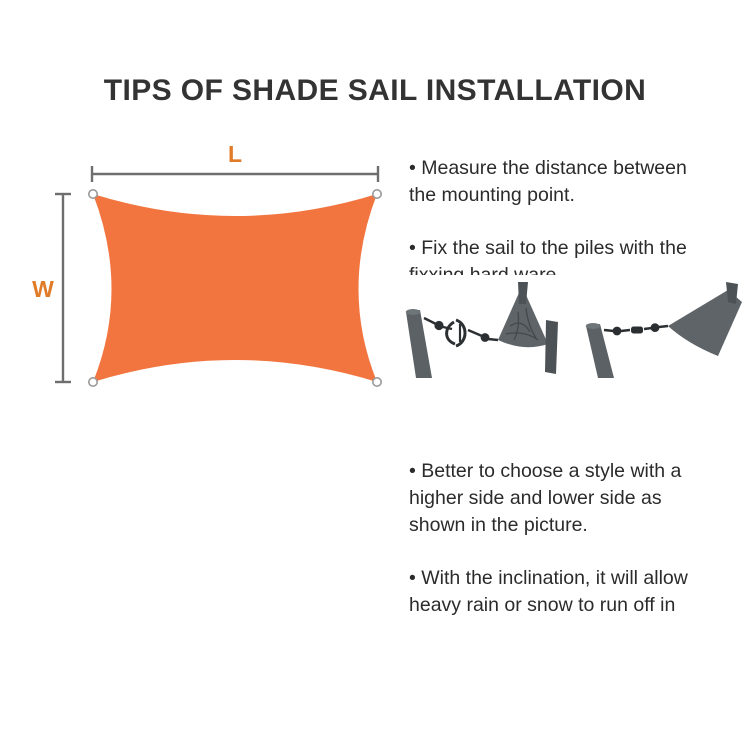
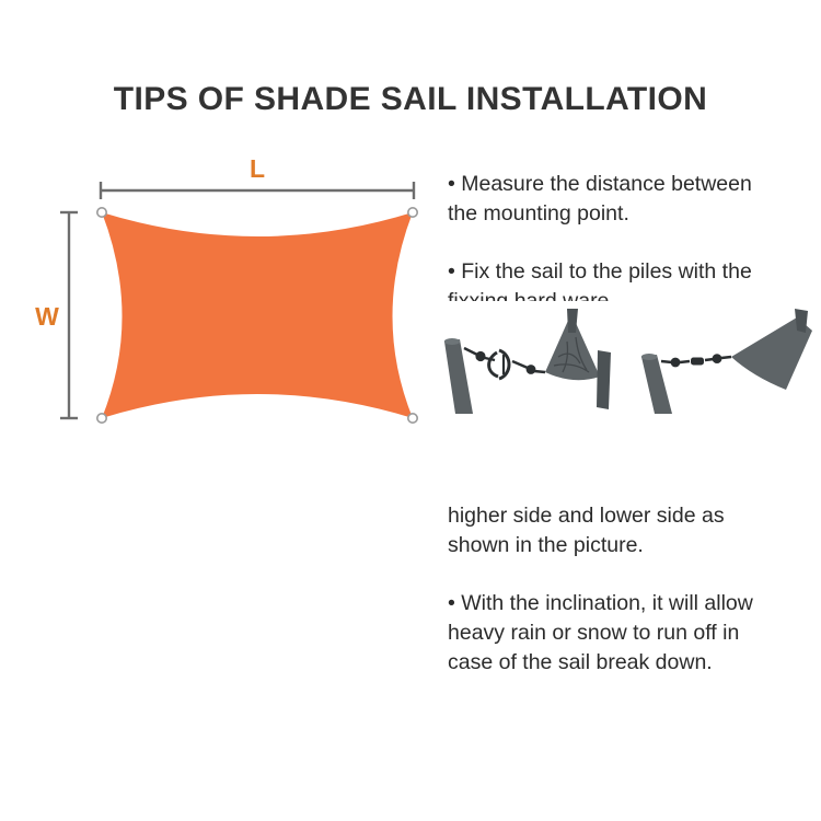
  TIPS OF SHADE SAIL INSTALLATION
  L
  W
  • Measure the distance between
  the mounting point.
  • Fix the sail to the piles with the
- • Better to choose a style with a
  higher side and lower side as
  shown in the picture.
  • With the inclination, it will allow
  heavy rain or snow to run off in
+ case of the sail break down.
